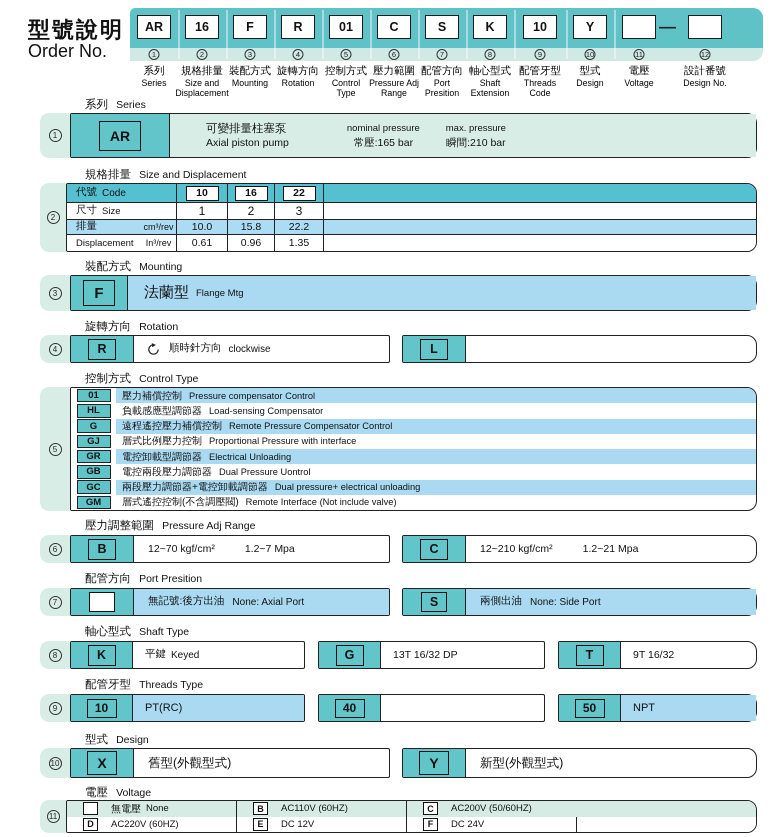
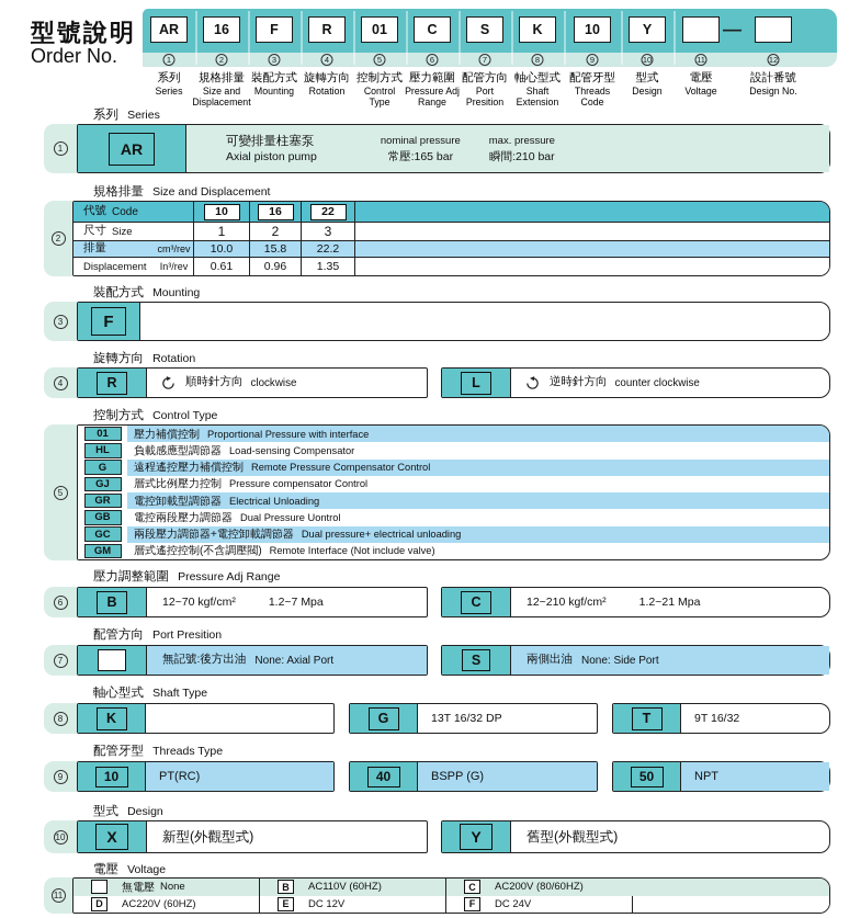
  型號說明
  Order No.
  AR
  1
  系列
  Series
  16
  2
  規格排量
  Size and Displacement
  F
  3
  裝配方式
  Mounting
  R
  4
  旋轉方向
  Rotation
  01
  5
  控制方式
  Control Type
  C
  6
  壓力範圍
  Pressure Adj Range
  S
  7
  配管方向
  Port Presition
  K
  8
  軸心型式
  Shaft Extension
  10
  9
  配管牙型
  Threads Code
  Y
  10
  型式
  Design
  11
  電壓
  Voltage
  —
  12
  設計番號
  Design No.
  系列 Series
  1
  AR
  可變排量柱塞泵
  Axial piston pump
  nominal pressure
  常壓:165 bar
  max. pressure
  瞬間:210 bar
  規格排量 Size and Displacement
  2
  代號
  Code
  10
  16
  22
  尺寸
  Size
  1
  2
  3
  排量
  cm³/rev
  10.0
  15.8
  22.2
  Displacement
  In³/rev
  0.61
  0.96
  1.35
  裝配方式 Mounting
  3
  F
- 法蘭型
- Flange Mtg
  旋轉方向 Rotation
  4
  R
  順時針方向
  clockwise
  L
+ 逆時針方向
+ counter clockwise
  控制方式 Control Type
  5
  01
  壓力補償控制
- Pressure compensator Control
+ Proportional Pressure with interface
  HL
  負載感應型調節器
  Load-sensing Compensator
  G
  遠程遙控壓力補償控制
  Remote Pressure Compensator Control
  GJ
  層式比例壓力控制
- Proportional Pressure with interface
+ Pressure compensator Control
  GR
  電控卸載型調節器
  Electrical Unloading
  GB
  電控兩段壓力調節器
  Dual Pressure Uontrol
  GC
  兩段壓力調節器+電控卸載調節器
  Dual pressure+ electrical unloading
  GM
  層式遙控控制(不含調壓閥)
  Remote Interface (Not include valve)
  壓力調整範圍 Pressure Adj Range
  6
  B
  12~70 kgf/cm²
  1.2~7 Mpa
  C
  12~210 kgf/cm²
  1.2~21 Mpa
  配管方向 Port Presition
  7
  無記號:後方出油
  None: Axial Port
  S
  兩側出油
  None: Side Port
  軸心型式 Shaft Type
  8
  K
- 平鍵
- Keyed
  G
  13T 16/32 DP
  T
  9T 16/32
  配管牙型 Threads Type
  9
  10
  PT(RC)
  40
+ BSPP (G)
  50
  NPT
  型式 Design
  10
  X
- 舊型(外觀型式)
+ 新型(外觀型式)
  Y
- 新型(外觀型式)
+ 舊型(外觀型式)
  電壓 Voltage
  11
  無電壓
  None
  B
  AC110V (60HZ)
  C
- AC200V (50/60HZ)
+ AC200V (80/60HZ)
  D
  AC220V (60HZ)
  E
  DC 12V
  F
  DC 24V
